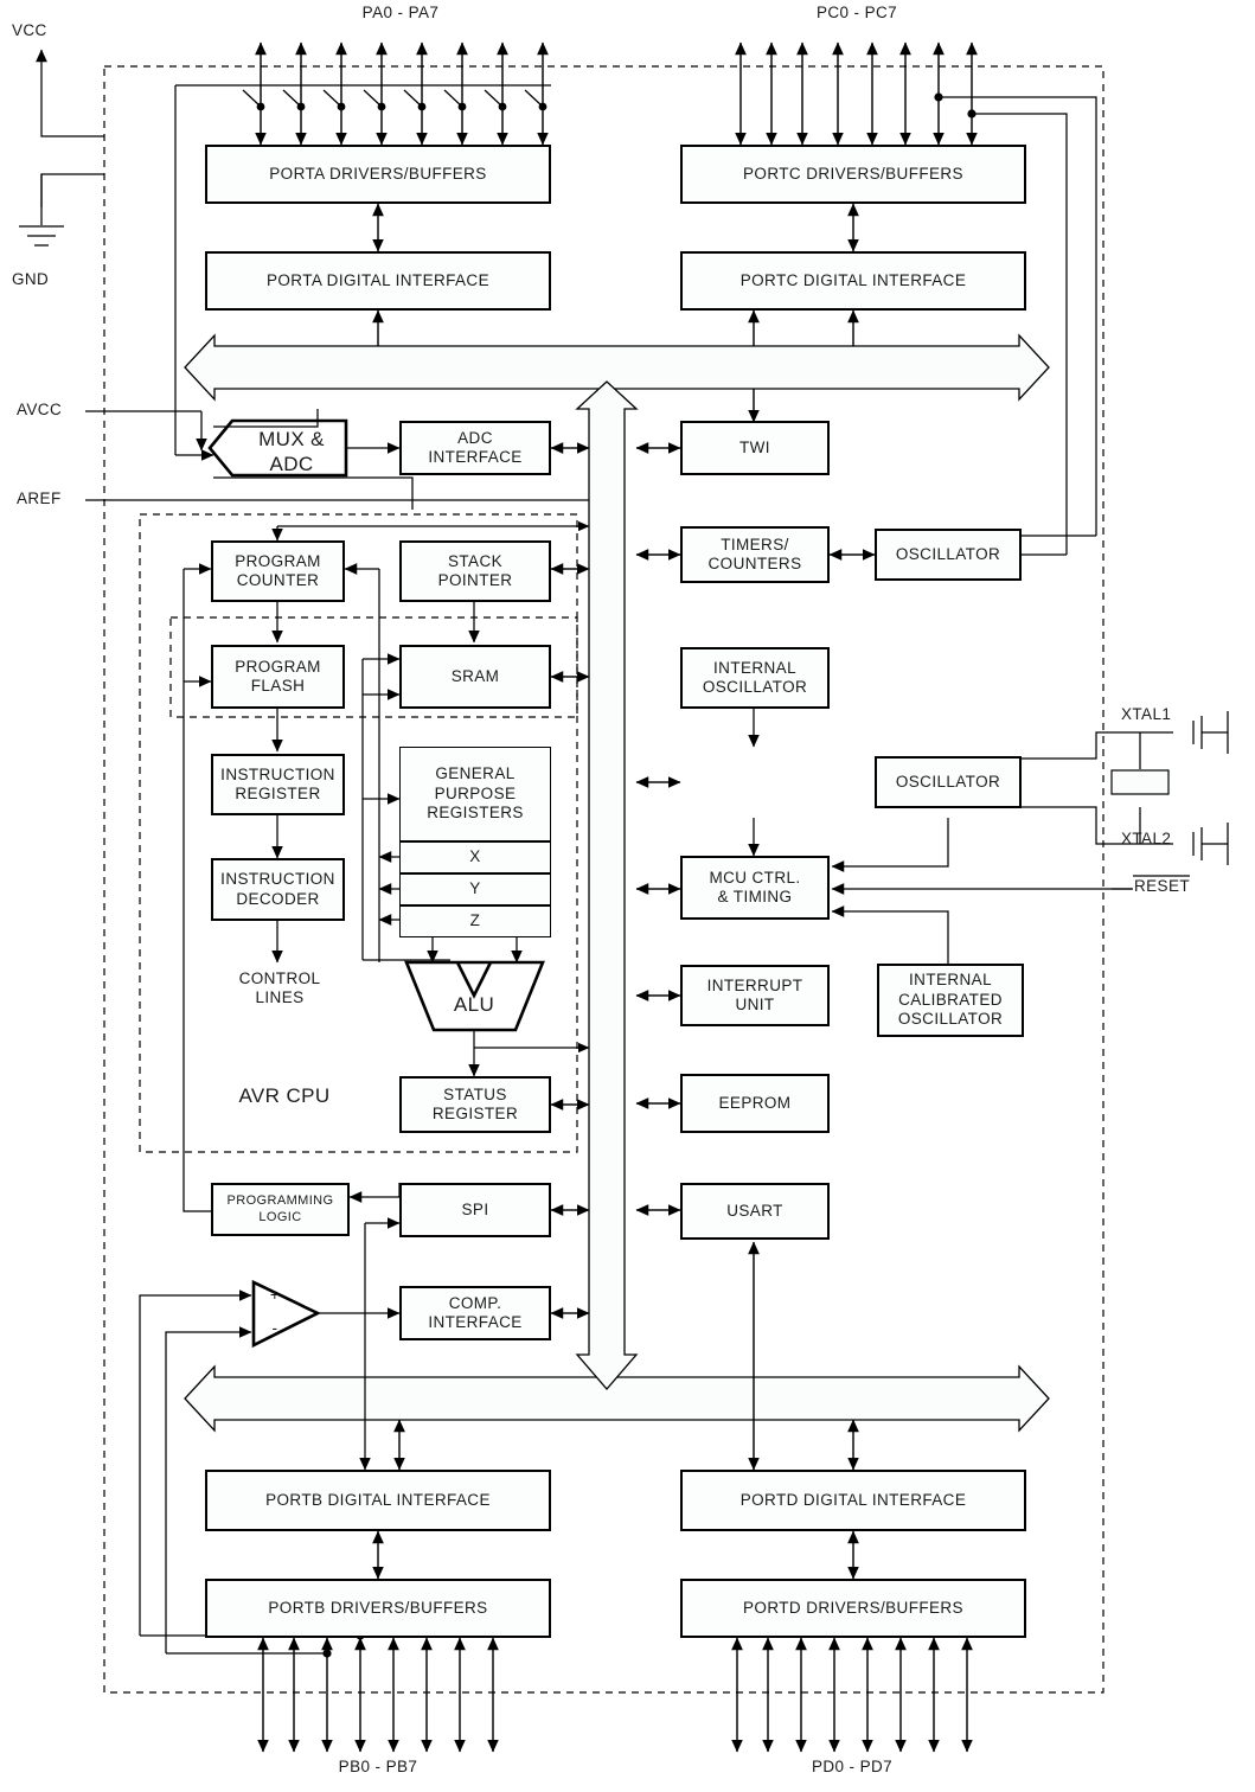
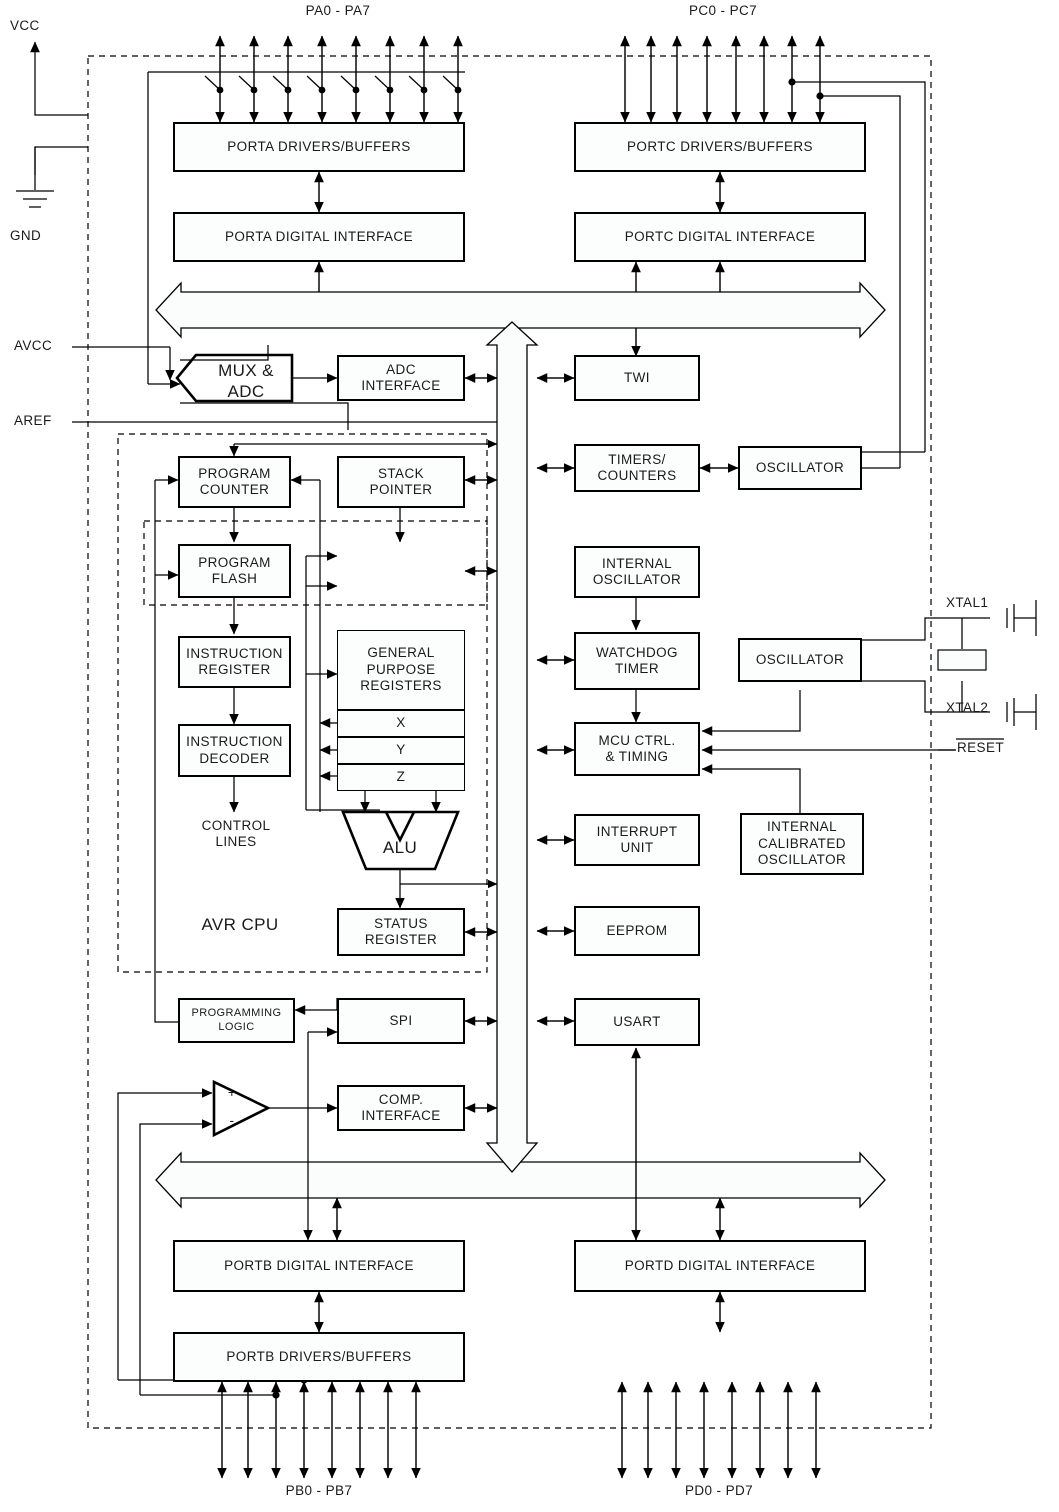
  PORTA DRIVERS/BUFFERS
  PORTA DIGITAL INTERFACE
  PORTC DRIVERS/BUFFERS
  PORTC DIGITAL INTERFACE
  MUX &
  ADC
  ADC
  INTERFACE
  TWI
  PROGRAM
  COUNTER
  STACK
  POINTER
  PROGRAM
  FLASH
- SRAM
  INSTRUCTION
  REGISTER
  INSTRUCTION
  DECODER
  GENERAL
  PURPOSE
  REGISTERS
  X
  Y
  Z
  ALU
  CONTROL
  LINES
  AVR CPU
  STATUS
  REGISTER
  PROGRAMMING
  LOGIC
  SPI
  COMP.
  INTERFACE
  +
  -
  TIMERS/
  COUNTERS
  OSCILLATOR
  INTERNAL
  OSCILLATOR
+ WATCHDOG
+ TIMER
  OSCILLATOR
  MCU CTRL.
  & TIMING
  INTERRUPT
  UNIT
  INTERNAL
  CALIBRATED
  OSCILLATOR
  EEPROM
  USART
  PORTB DIGITAL INTERFACE
  PORTB DRIVERS/BUFFERS
  PORTD DIGITAL INTERFACE
- PORTD DRIVERS/BUFFERS
  VCC
  GND
  AVCC
  AREF
  PA0 - PA7
  PC0 - PC7
  PB0 - PB7
  PD0 - PD7
  XTAL1
  XTAL2
  RESET
